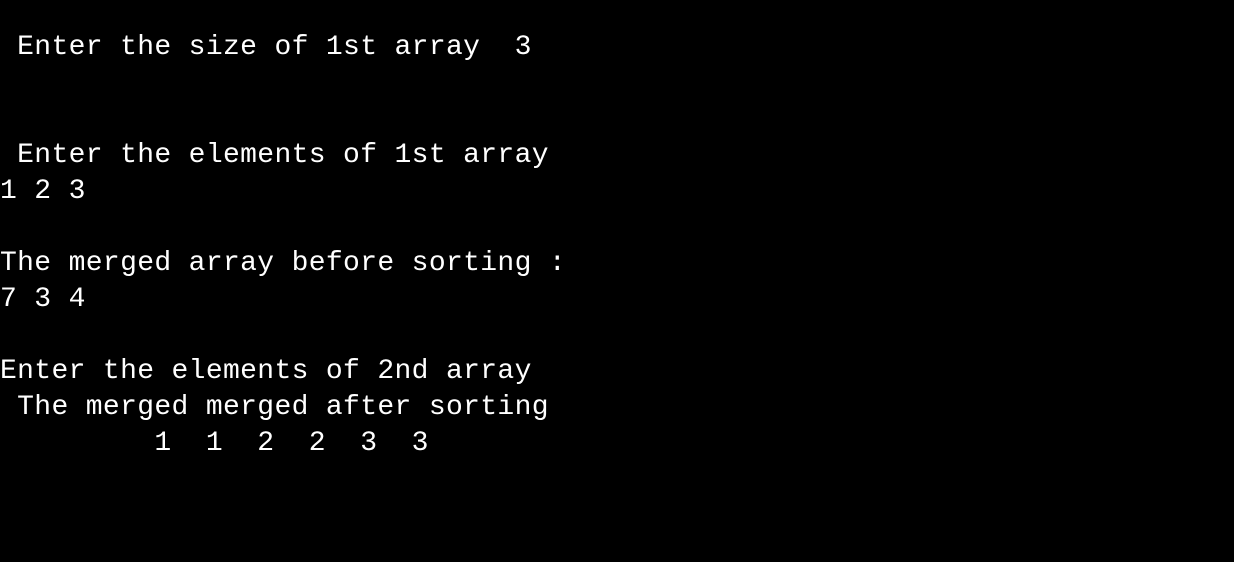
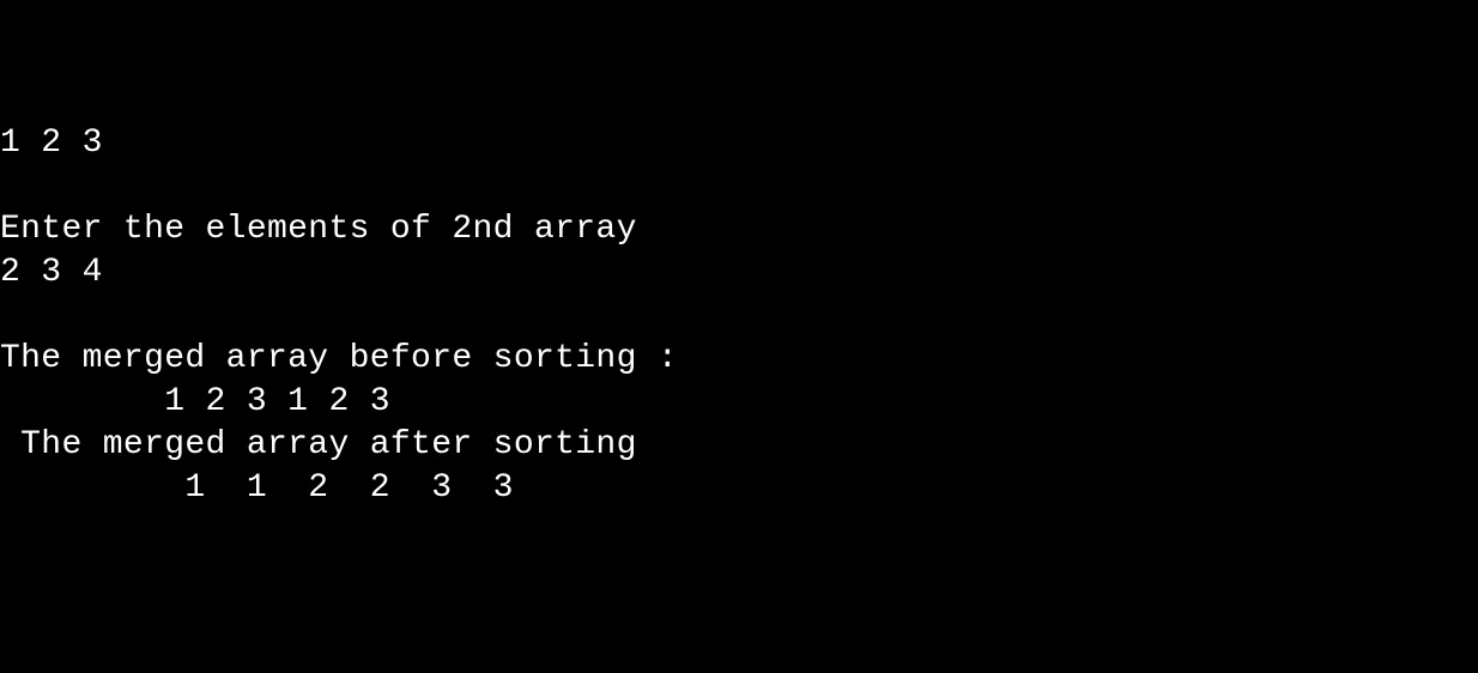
- Enter the size of 1st array 3
- Enter the elements of 1st array
  1 2 3
- The merged array before sorting :
+ Enter the elements of 2nd array
- 7 3 4
+ 2 3 4
- Enter the elements of 2nd array
+ The merged array before sorting :
+ 1 2 3 1 2 3
- The merged merged after sorting
+ The merged array after sorting
  1 1 2 2 3 3
